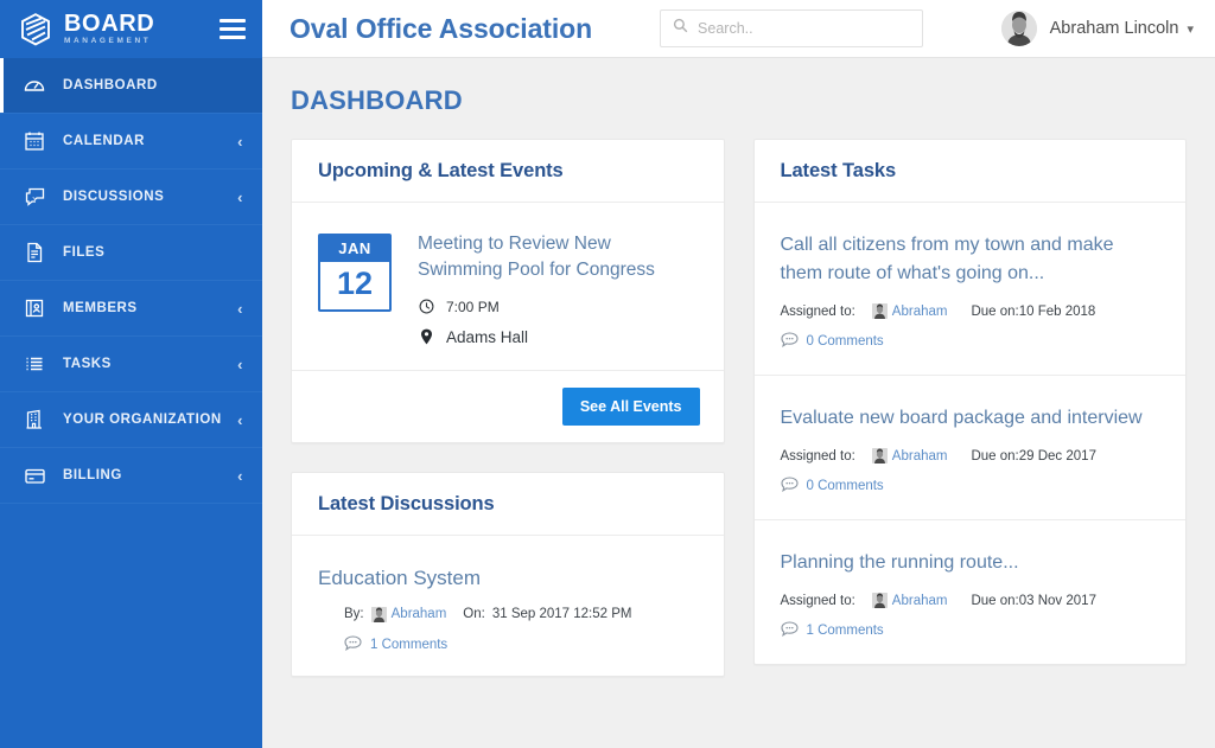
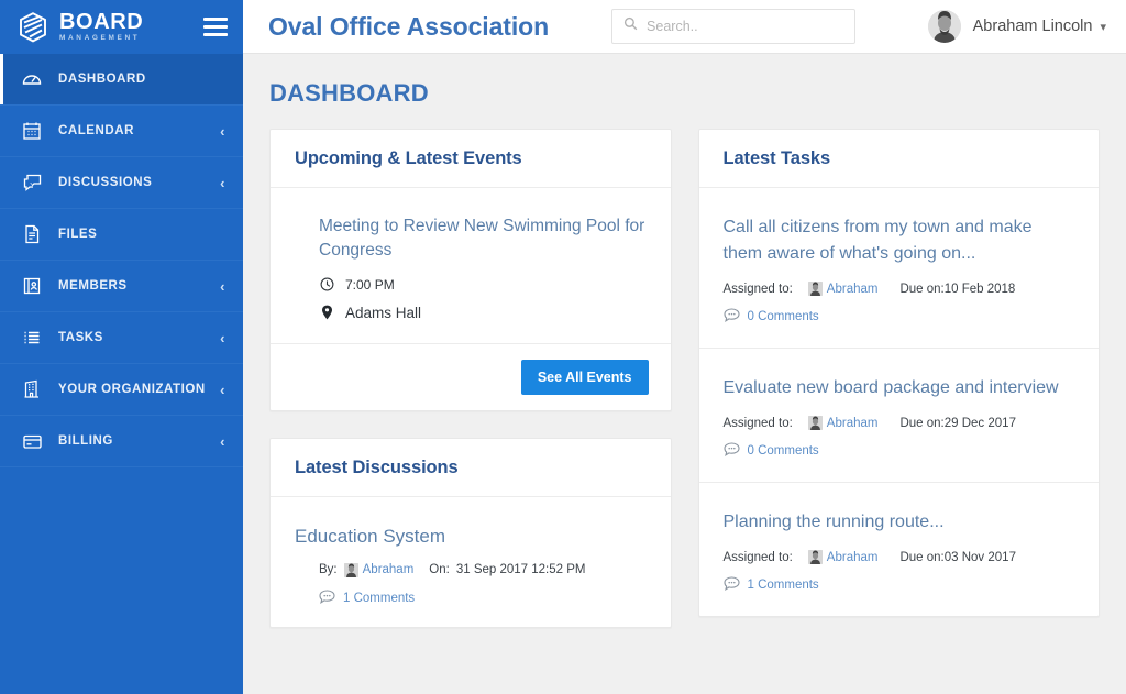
  BOARD
  DASHBOARD
  CALENDAR
  ‹
  DISCUSSIONS
  ‹
  FILES
  MEMBERS
  ‹
  TASKS
  ‹
  YOUR ORGANIZATION
  ‹
  BILLING
  ‹
  Oval Office Association
  Search..
  Abraham Lincoln
  ▾
  DASHBOARD
  Upcoming & Latest Events
- JAN
- 12
  Meeting to Review New Swimming Pool for Congress
  7:00 PM
  Adams Hall
  See All Events
  Latest Discussions
  Education System
  By:
  Abraham
  On:
  31 Sep 2017 12:52 PM
  1 Comments
  Latest Tasks
- Call all citizens from my town and make them route of what's going on...
+ Call all citizens from my town and make them aware of what's going on...
  Assigned to:
  Abraham
  Due on:
  10 Feb 2018
  0 Comments
  Evaluate new board package and interview
  Assigned to:
  Abraham
  Due on:
  29 Dec 2017
  0 Comments
  Planning the running route...
  Assigned to:
  Abraham
  Due on:
  03 Nov 2017
  1 Comments
